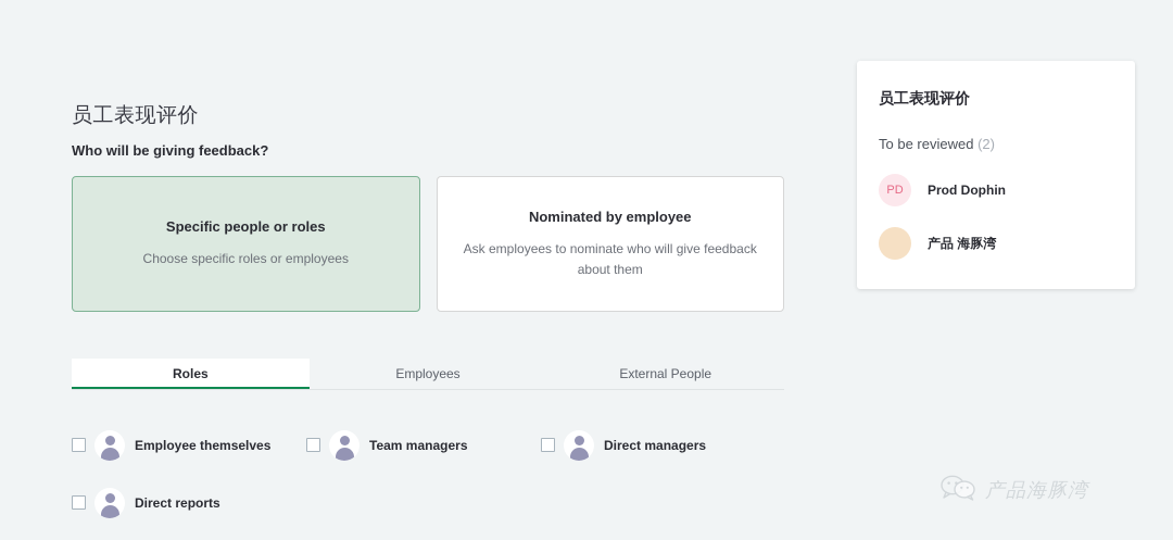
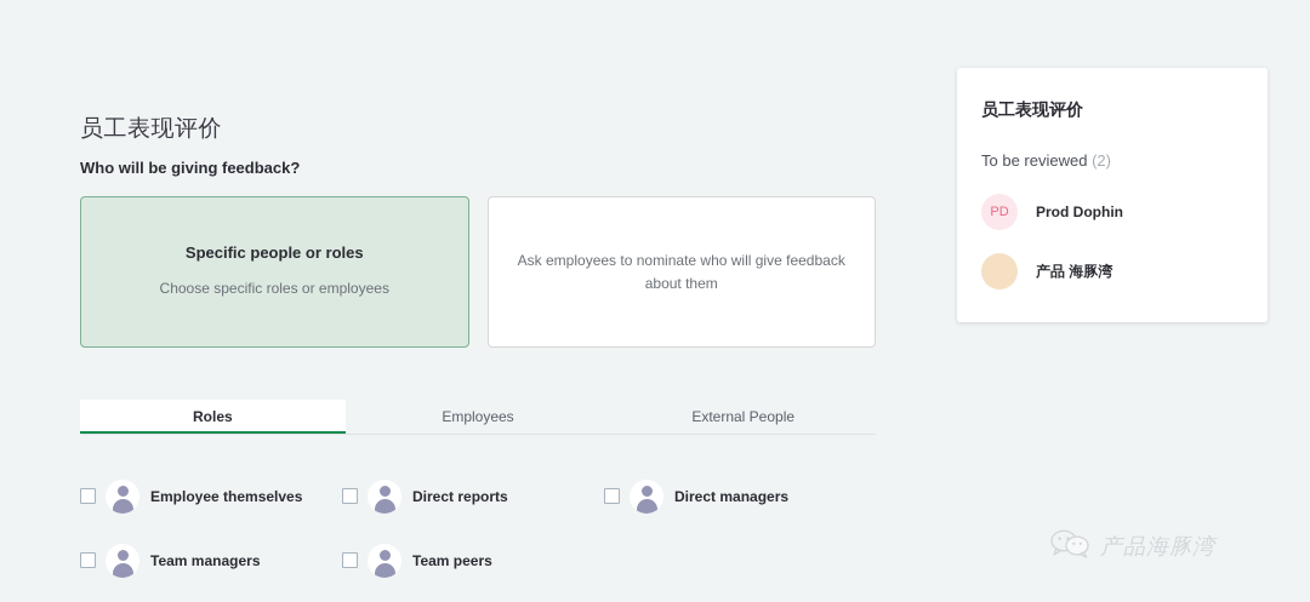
  员工表现评价
  Who will be giving feedback?
  Specific people or roles
  Choose specific roles or employees
- Nominated by employee
  Ask employees to nominate who will give feedback about them
  Roles
  Employees
  External People
  Employee themselves
- Team managers
+ Direct reports
  Direct managers
- Direct reports
+ Team managers
+ Team peers
  员工表现评价
  To be reviewed (2)
  PD
  Prod Dophin
  产品 海豚湾
  产品海豚湾
